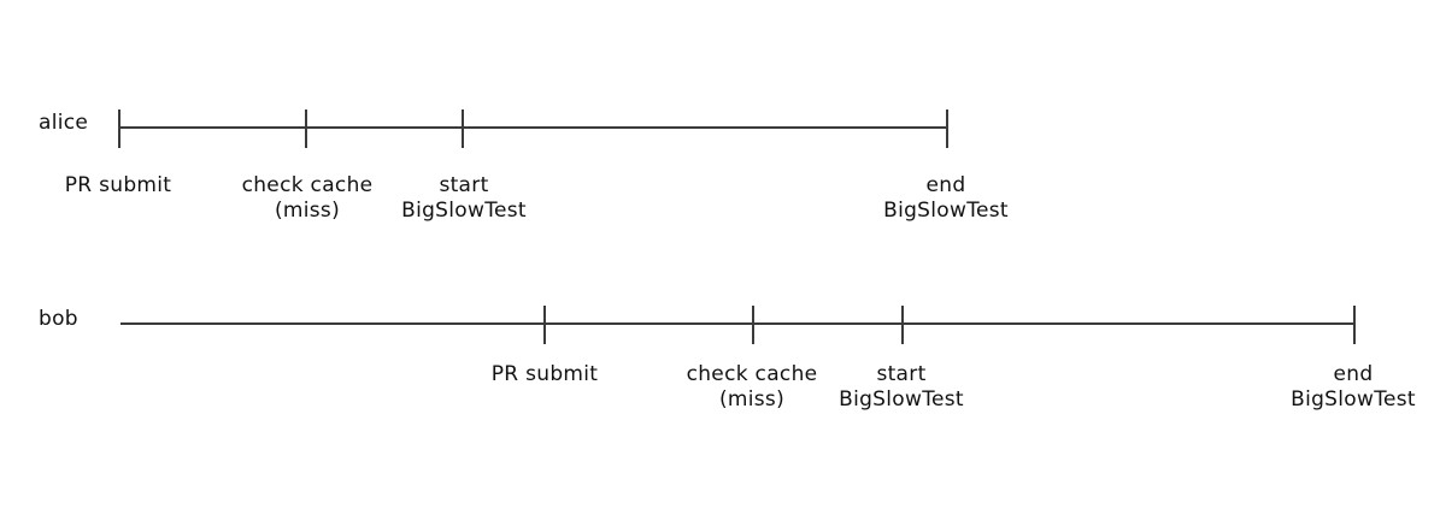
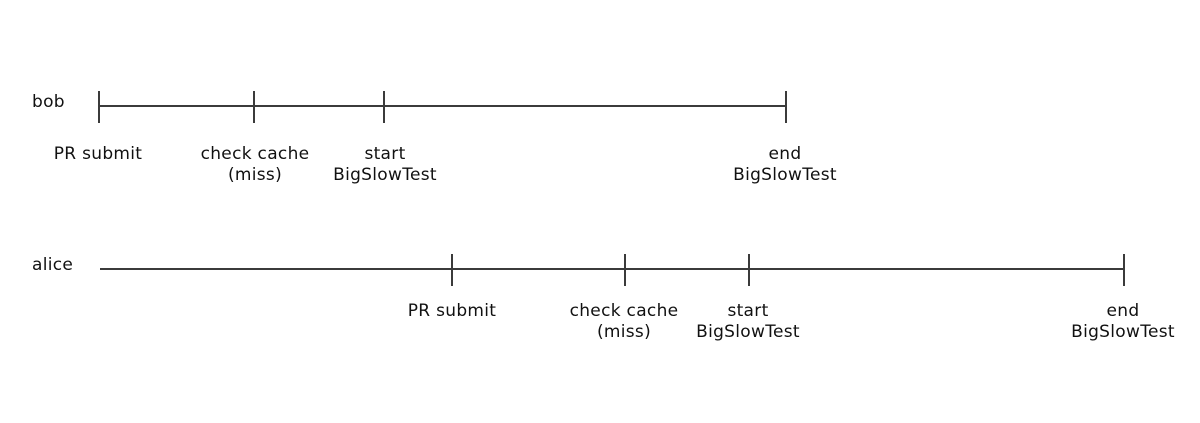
- alice
+ bob
  PR submit
  check cache
  (miss)
  start
  BigSlowTest
  end
  BigSlowTest
- bob
+ alice
  PR submit
  check cache
  (miss)
  start
  BigSlowTest
  end
  BigSlowTest
